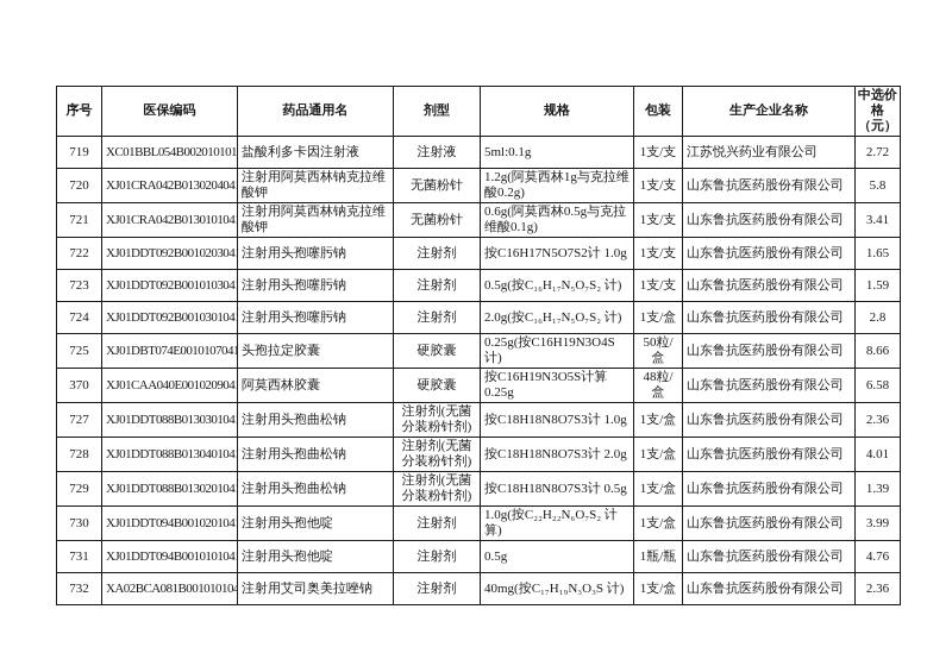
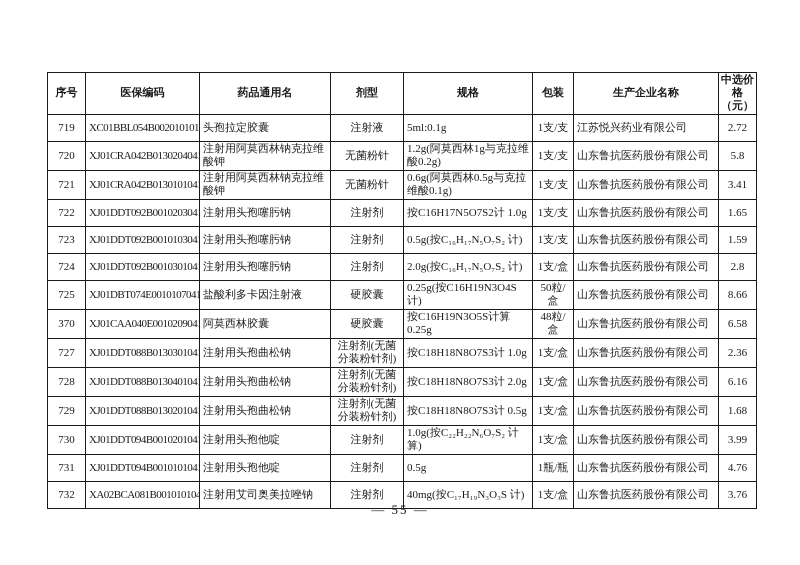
  序号	医保编码	药品通用名	剂型	规格	包装	生产企业名称	中选价格（元）
- 719	XC01BBL054B002010101	盐酸利多卡因注射液	注射液	5ml:0.1g	1支/支	江苏悦兴药业有限公司	2.72
+ 719	XC01BBL054B002010101	头孢拉定胶囊	注射液	5ml:0.1g	1支/支	江苏悦兴药业有限公司	2.72
  720	XJ01CRA042B013020404	注射用阿莫西林钠克拉维酸钾	无菌粉针	1.2g(阿莫西林1g与克拉维酸0.2g)	1支/支	山东鲁抗医药股份有限公司	5.8
  721	XJ01CRA042B013010104	注射用阿莫西林钠克拉维酸钾	无菌粉针	0.6g(阿莫西林0.5g与克拉维酸0.1g)	1支/支	山东鲁抗医药股份有限公司	3.41
  722	XJ01DDT092B001020304	注射用头孢噻肟钠	注射剂	按C16H17N5O7S2计 1.0g	1支/支	山东鲁抗医药股份有限公司	1.65
  723	XJ01DDT092B001010304	注射用头孢噻肟钠	注射剂	0.5g(按C₁₆H₁₇N₅O₇S₂ 计)	1支/支	山东鲁抗医药股份有限公司	1.59
  724	XJ01DDT092B001030104	注射用头孢噻肟钠	注射剂	2.0g(按C₁₆H₁₇N₅O₇S₂ 计)	1支/盒	山东鲁抗医药股份有限公司	2.8
- 725	XJ01DBT074E0010107041	头孢拉定胶囊	硬胶囊	0.25g(按C16H19N3O4S计)	50粒/盒	山东鲁抗医药股份有限公司	8.66
+ 725	XJ01DBT074E0010107041	盐酸利多卡因注射液	硬胶囊	0.25g(按C16H19N3O4S计)	50粒/盒	山东鲁抗医药股份有限公司	8.66
  370	XJ01CAA040E001020904	阿莫西林胶囊	硬胶囊	按C16H19N3O5S计算 0.25g	48粒/盒	山东鲁抗医药股份有限公司	6.58
  727	XJ01DDT088B013030104	注射用头孢曲松钠	注射剂(无菌分装粉针剂)	按C18H18N8O7S3计 1.0g	1支/盒	山东鲁抗医药股份有限公司	2.36
- 728	XJ01DDT088B013040104	注射用头孢曲松钠	注射剂(无菌分装粉针剂)	按C18H18N8O7S3计 2.0g	1支/盒	山东鲁抗医药股份有限公司	4.01
+ 728	XJ01DDT088B013040104	注射用头孢曲松钠	注射剂(无菌分装粉针剂)	按C18H18N8O7S3计 2.0g	1支/盒	山东鲁抗医药股份有限公司	6.16
- 729	XJ01DDT088B013020104	注射用头孢曲松钠	注射剂(无菌分装粉针剂)	按C18H18N8O7S3计 0.5g	1支/盒	山东鲁抗医药股份有限公司	1.39
+ 729	XJ01DDT088B013020104	注射用头孢曲松钠	注射剂(无菌分装粉针剂)	按C18H18N8O7S3计 0.5g	1支/盒	山东鲁抗医药股份有限公司	1.68
  730	XJ01DDT094B001020104	注射用头孢他啶	注射剂	1.0g(按C₂₂H₂₂N₆O₇S₂ 计算)	1支/盒	山东鲁抗医药股份有限公司	3.99
  731	XJ01DDT094B001010104	注射用头孢他啶	注射剂	0.5g	1瓶/瓶	山东鲁抗医药股份有限公司	4.76
- 732	XA02BCA081B001010104	注射用艾司奥美拉唑钠	注射剂	40mg(按C₁₇H₁₉N₃O₃S 计)	1支/盒	山东鲁抗医药股份有限公司	2.36
+ 732	XA02BCA081B001010104	注射用艾司奥美拉唑钠	注射剂	40mg(按C₁₇H₁₉N₃O₃S 计)	1支/盒	山东鲁抗医药股份有限公司	3.76
+ — 55 —
